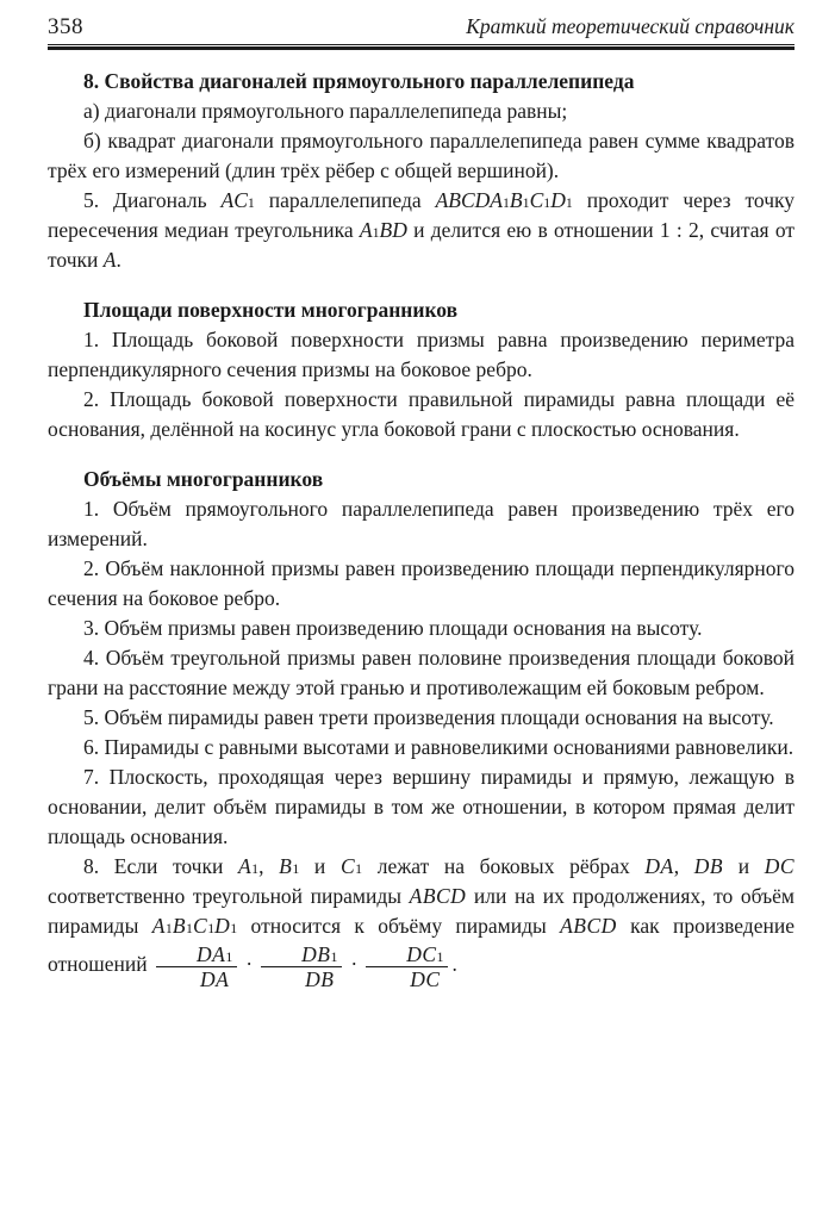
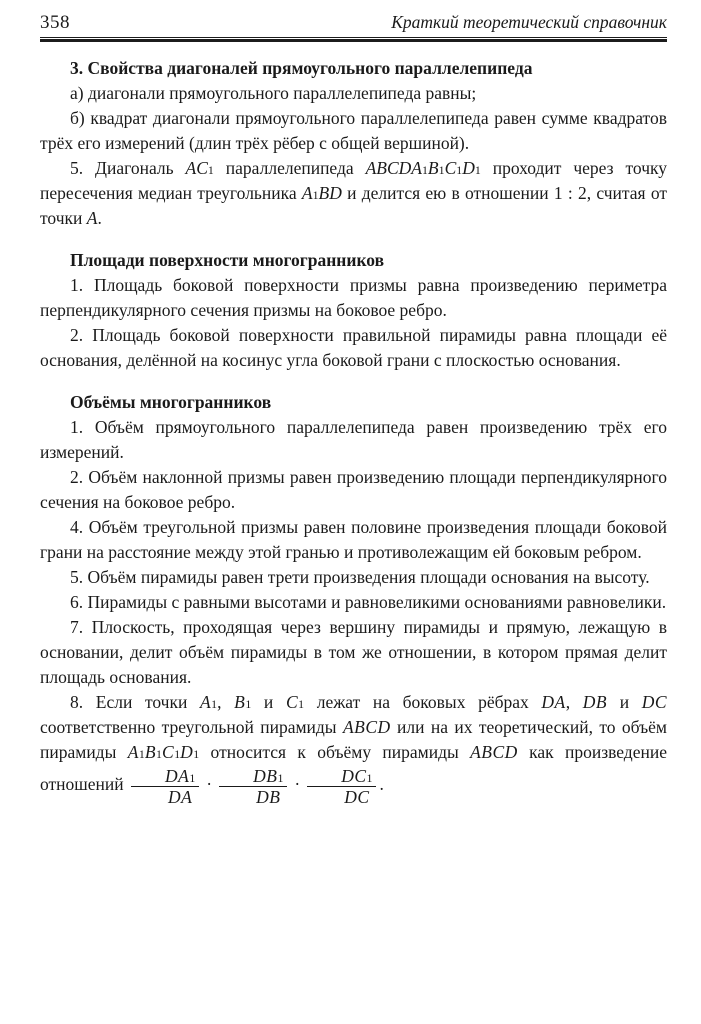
  358
  Краткий теоретический справочник
- 8. Свойства диагоналей прямоугольного параллелепипеда
+ 3. Свойства диагоналей прямоугольного параллелепипеда
  а) диагонали прямоугольного параллелепипеда равны;
  б) квадрат диагонали прямоугольного параллелепипеда равен сумме квадратов трёх его измерений (длин трёх рёбер с общей вершиной).
  5. Диагональ AC1 параллелепипеда ABCDA1B1C1D1 проходит через точку пересечения медиан треугольника A1BD и делится ею в отношении 1 : 2, считая от точки A.
  Площади поверхности многогранников
  1. Площадь боковой поверхности призмы равна произведению периметра перпендикулярного сечения призмы на боковое ребро.
  2. Площадь боковой поверхности правильной пирамиды равна площади её основания, делённой на косинус угла боковой грани с плоскостью основания.
  Объёмы многогранников
  1. Объём прямоугольного параллелепипеда равен произведению трёх его измерений.
  2. Объём наклонной призмы равен произведению площади перпендикулярного сечения на боковое ребро.
- 3. Объём призмы равен произведению площади основания на высоту.
  4. Объём треугольной призмы равен половине произведения площади боковой грани на расстояние между этой гранью и противолежащим ей боковым ребром.
  5. Объём пирамиды равен трети произведения площади основания на высоту.
  6. Пирамиды с равными высотами и равновеликими основаниями равновелики.
  7. Плоскость, проходящая через вершину пирамиды и прямую, лежащую в основании, делит объём пирамиды в том же отношении, в котором прямая делит площадь основания.
- 8. Если точки A1, B1 и C1 лежат на боковых рёбрах DA, DB и DC соответственно треугольной пирамиды ABCD или на их продолжениях, то объём пирамиды A1B1C1D1 относится к объёму пирамиды ABCD как произведение отношений
+ 8. Если точки A1, B1 и C1 лежат на боковых рёбрах DA, DB и DC соответственно треугольной пирамиды ABCD или на их теоретический, то объём пирамиды A1B1C1D1 относится к объёму пирамиды ABCD как произведение отношений
  DA1
  DA
  ·
  DB1
  DB
  ·
  DC1
  DC
  .
